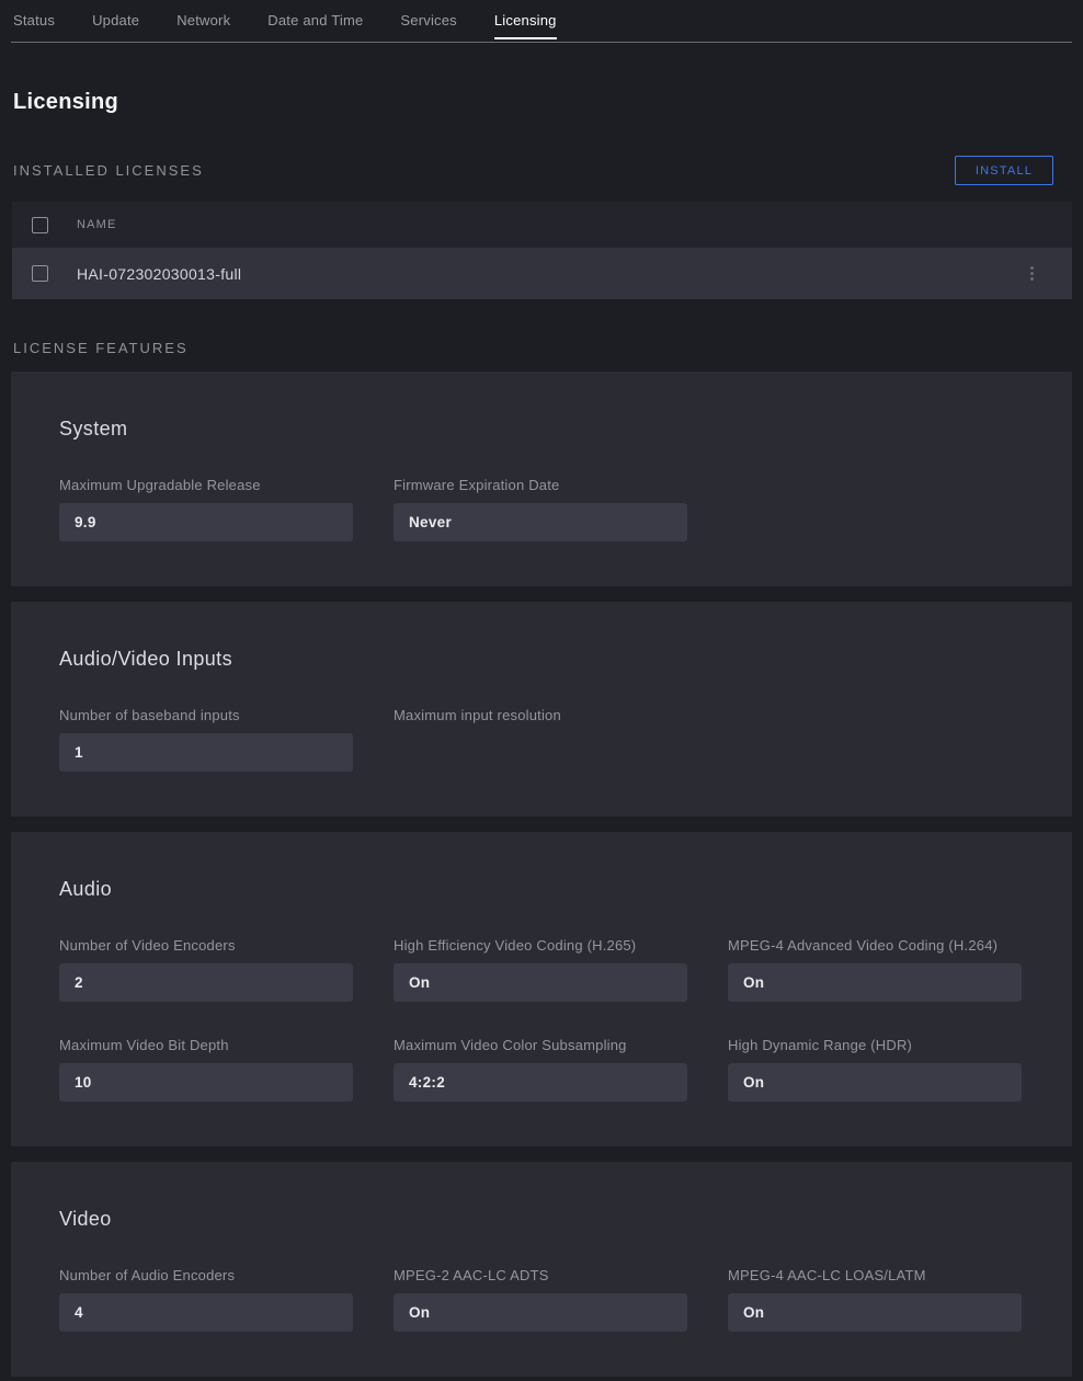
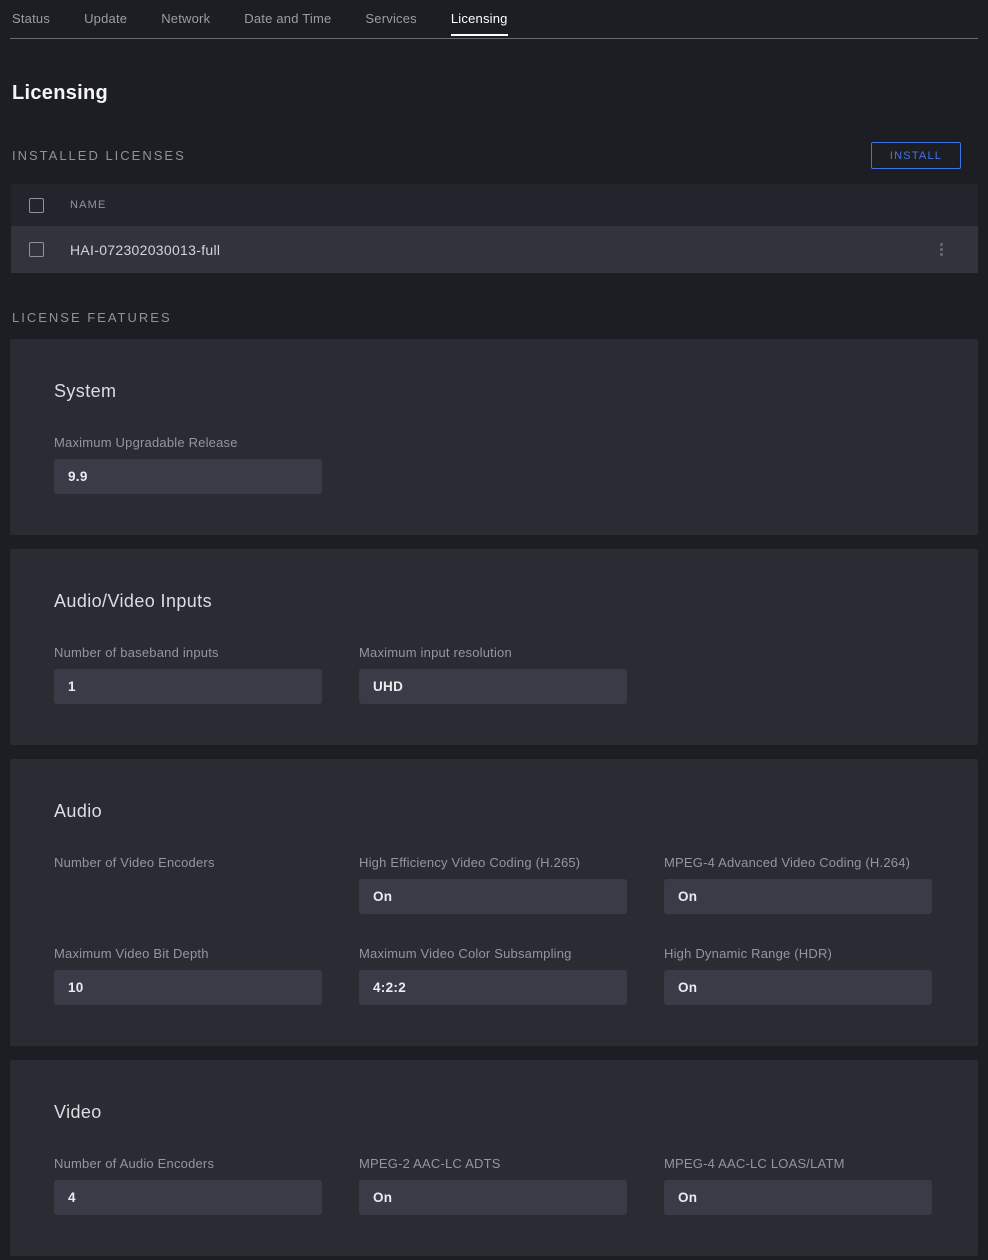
  Status
  Update
  Network
  Date and Time
  Services
  Licensing
  Licensing
  INSTALLED LICENSES
  INSTALL
  NAME
  HAI-072302030013-full
  LICENSE FEATURES
  System
  Maximum Upgradable Release
  9.9
- Firmware Expiration Date
- Never
  Audio/Video Inputs
  Number of baseband inputs
  1
  Maximum input resolution
+ UHD
  Audio
  Number of Video Encoders
- 2
  High Efficiency Video Coding (H.265)
  On
  MPEG-4 Advanced Video Coding (H.264)
  On
  Maximum Video Bit Depth
  10
  Maximum Video Color Subsampling
  4:2:2
  High Dynamic Range (HDR)
  On
  Video
  Number of Audio Encoders
  4
  MPEG-2 AAC-LC ADTS
  On
  MPEG-4 AAC-LC LOAS/LATM
  On
